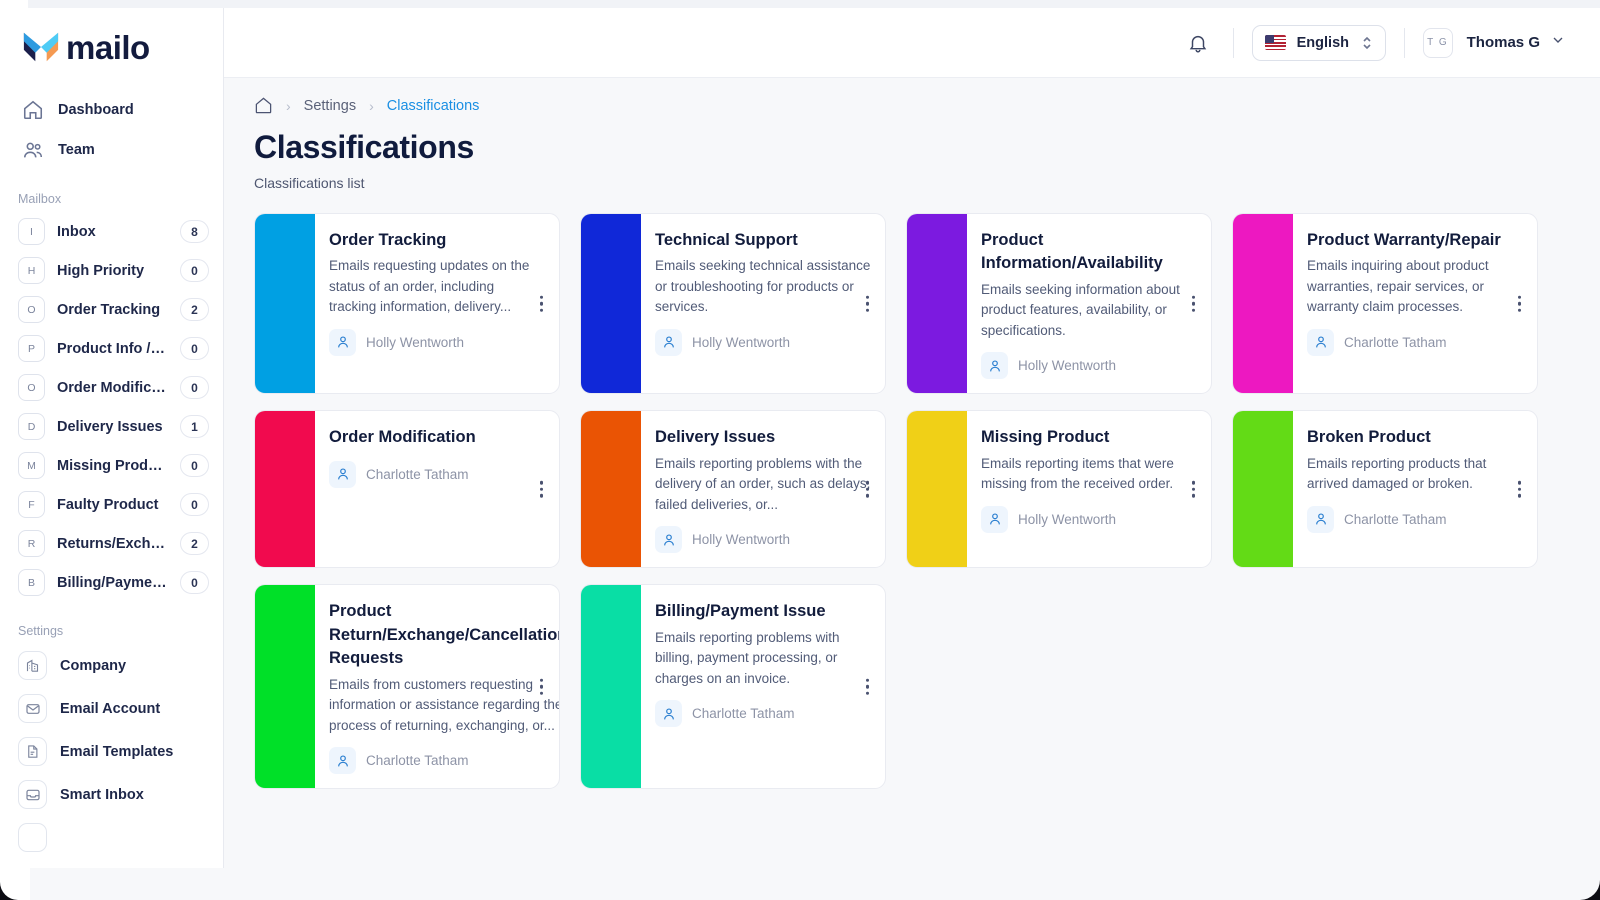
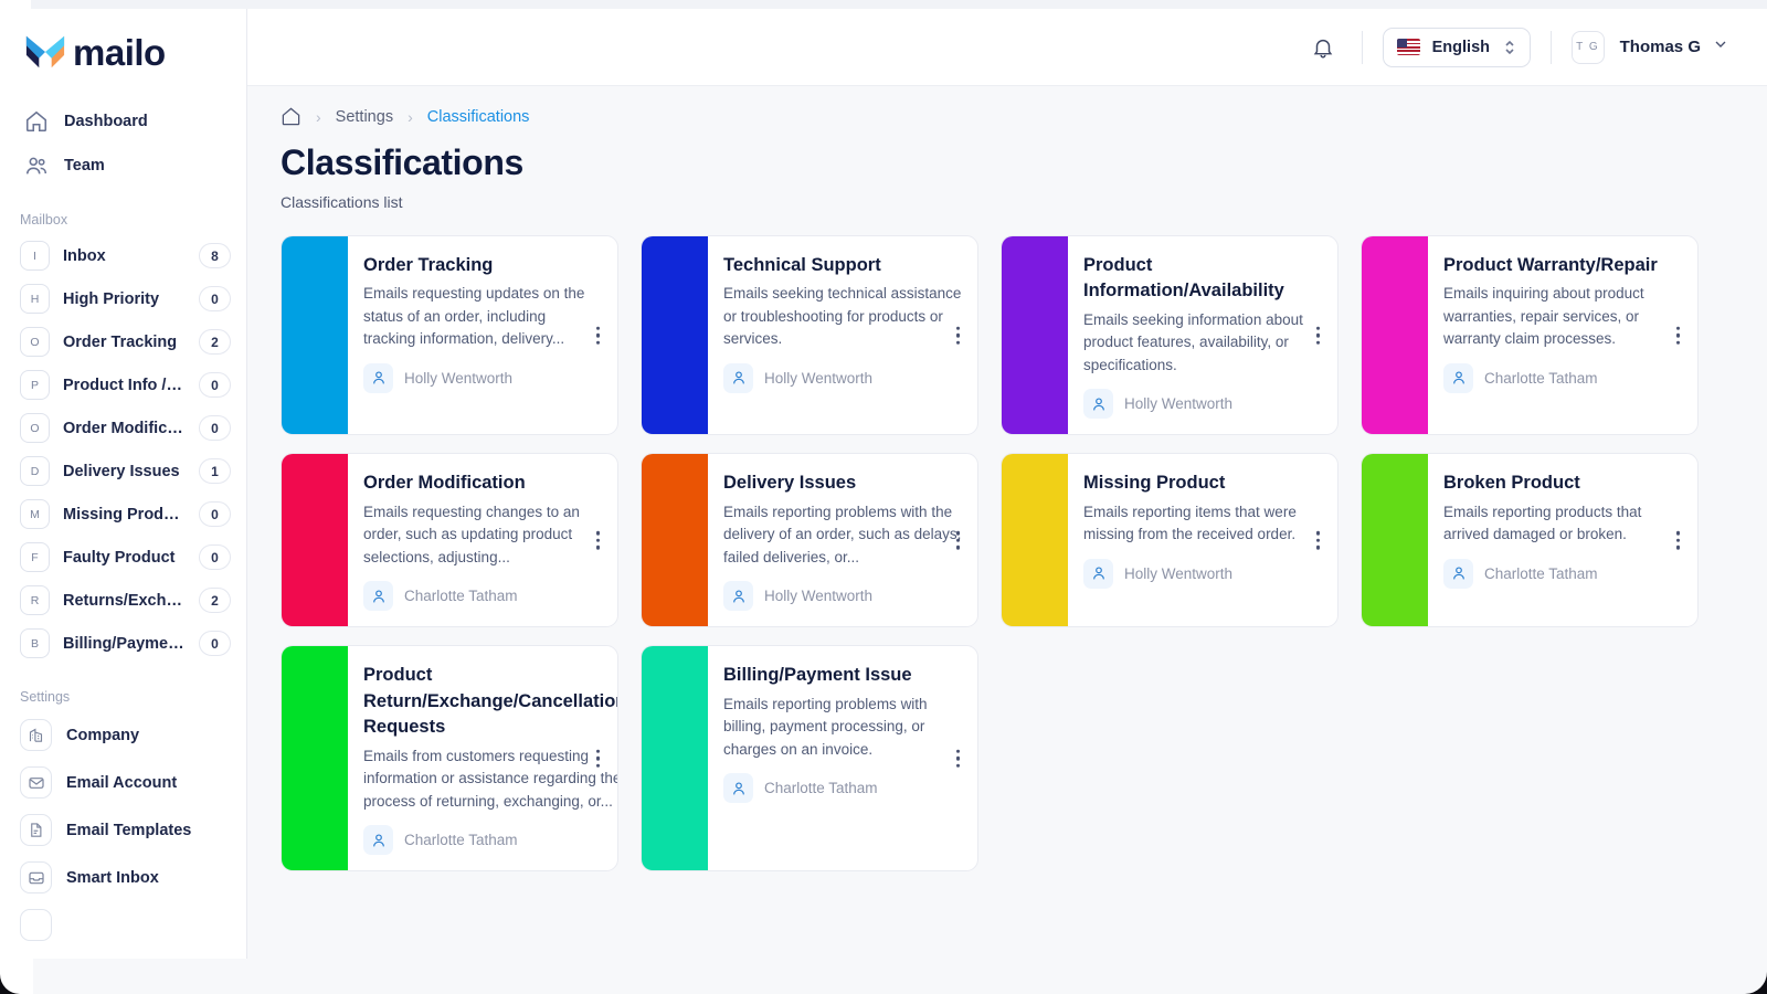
  mailo
  Dashboard
  Team
  Mailbox
  I
  Inbox
  8
  H
  High Priority
  0
  O
  Order Tracking
  2
  P
  Product Info / A.
  0
  O
  Order Modifica..
  0
  D
  Delivery Issues
  1
  M
  Missing Product
  0
  F
  Faulty Product
  0
  R
  Returns/Exchan
  2
  B
  Billing/Paymen..
  0
  Settings
  Company
  Email Account
  Email Templates
  Smart Inbox
  English
  T G
  Thomas G
  ›
  Settings
  ›
  Classifications
  Classifications
  Classifications list
  Order Tracking
  Emails requesting updates on the status of an order, including tracking information, delivery...
  Holly Wentworth
  Technical Support
  Emails seeking technical assistance or troubleshooting for products or services.
  Holly Wentworth
  Product Information/Availability
  Emails seeking information about product features, availability, or specifications.
  Holly Wentworth
  Product Warranty/Repair
  Emails inquiring about product warranties, repair services, or warranty claim processes.
  Charlotte Tatham
  Order Modification
+ Emails requesting changes to an order, such as updating product selections, adjusting...
  Charlotte Tatham
  Delivery Issues
  Emails reporting problems with the delivery of an order, such as delays failed deliveries, or...
  Holly Wentworth
  Missing Product
  Emails reporting items that were missing from the received order.
  Holly Wentworth
  Broken Product
  Emails reporting products that arrived damaged or broken.
  Charlotte Tatham
  Product Return/Exchange/Cancellatio Requests
  Emails from customers requesting information or assistance regarding the process of returning, exchanging, or...
  Charlotte Tatham
  Billing/Payment Issue
  Emails reporting problems with billing, payment processing, or charges on an invoice.
  Charlotte Tatham
